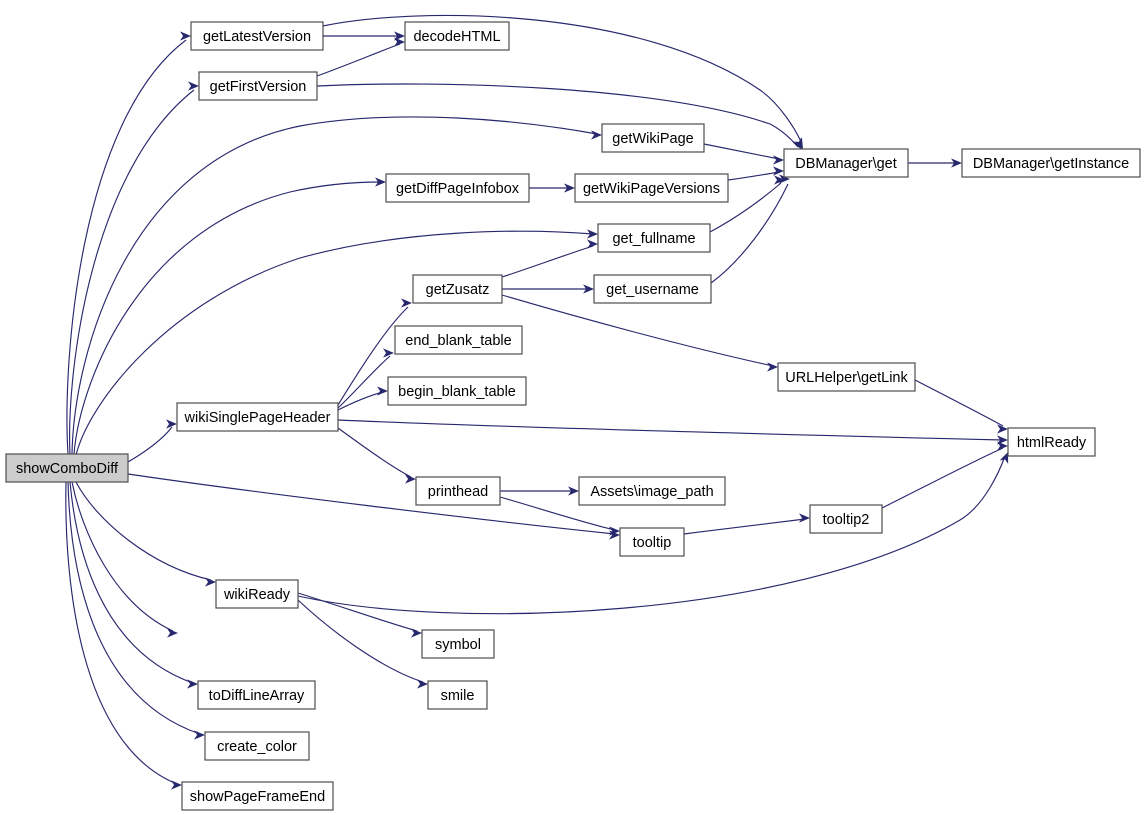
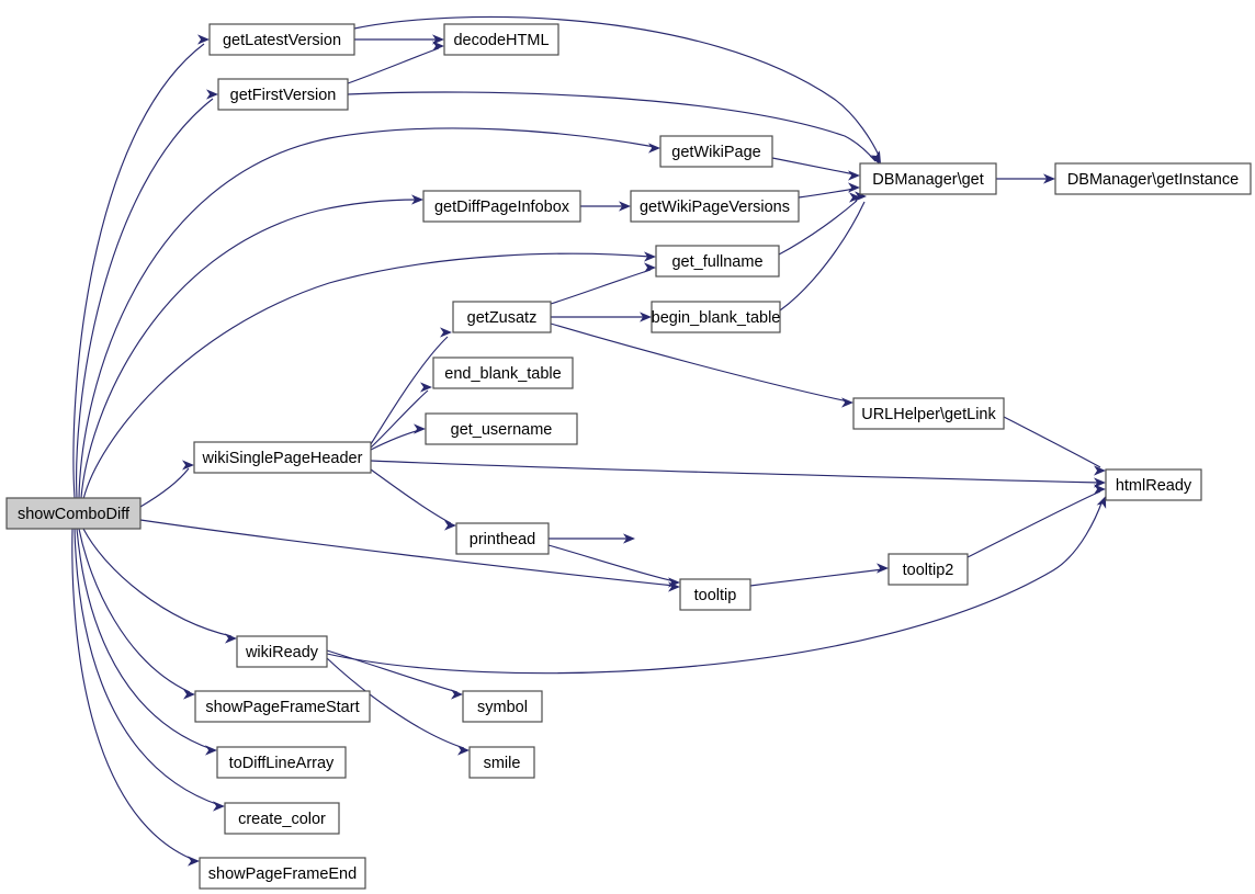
  showComboDiff
  getLatestVersion
  decodeHTML
  getFirstVersion
  getWikiPage
  DBManager\get
  DBManager\getInstance
  getDiffPageInfobox
  getWikiPageVersions
  get_fullname
  getZusatz
- get_username
+ begin_blank_table
  end_blank_table
  URLHelper\getLink
- begin_blank_table
+ get_username
  wikiSinglePageHeader
  htmlReady
  printhead
- Assets\image_path
  tooltip2
  tooltip
  wikiReady
+ showPageFrameStart
  symbol
  toDiffLineArray
  smile
  create_color
  showPageFrameEnd
